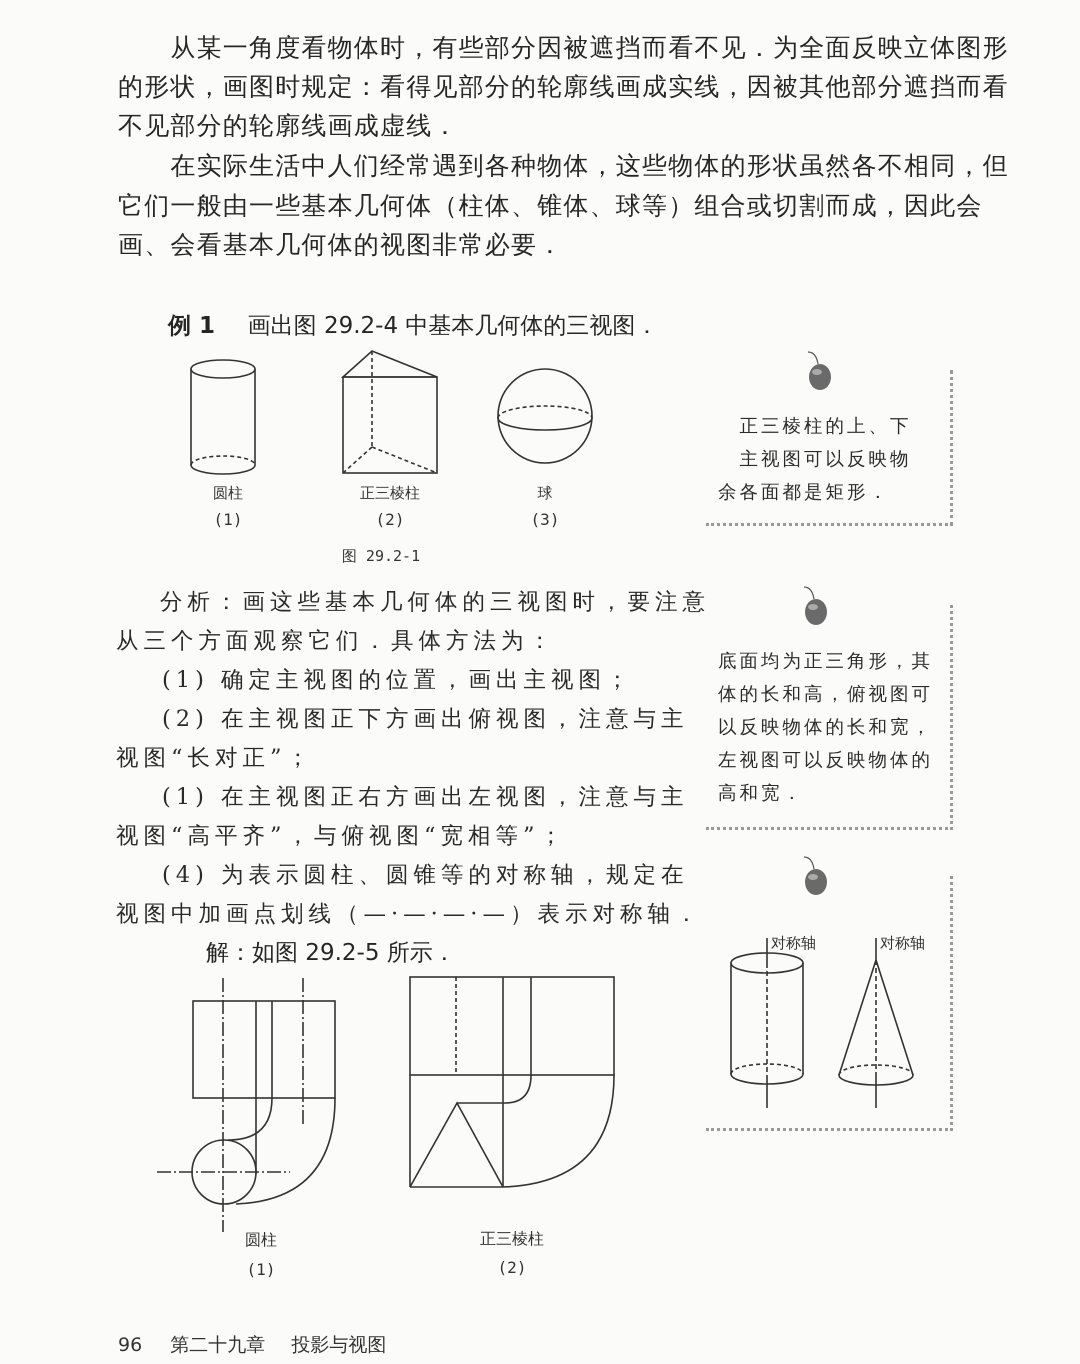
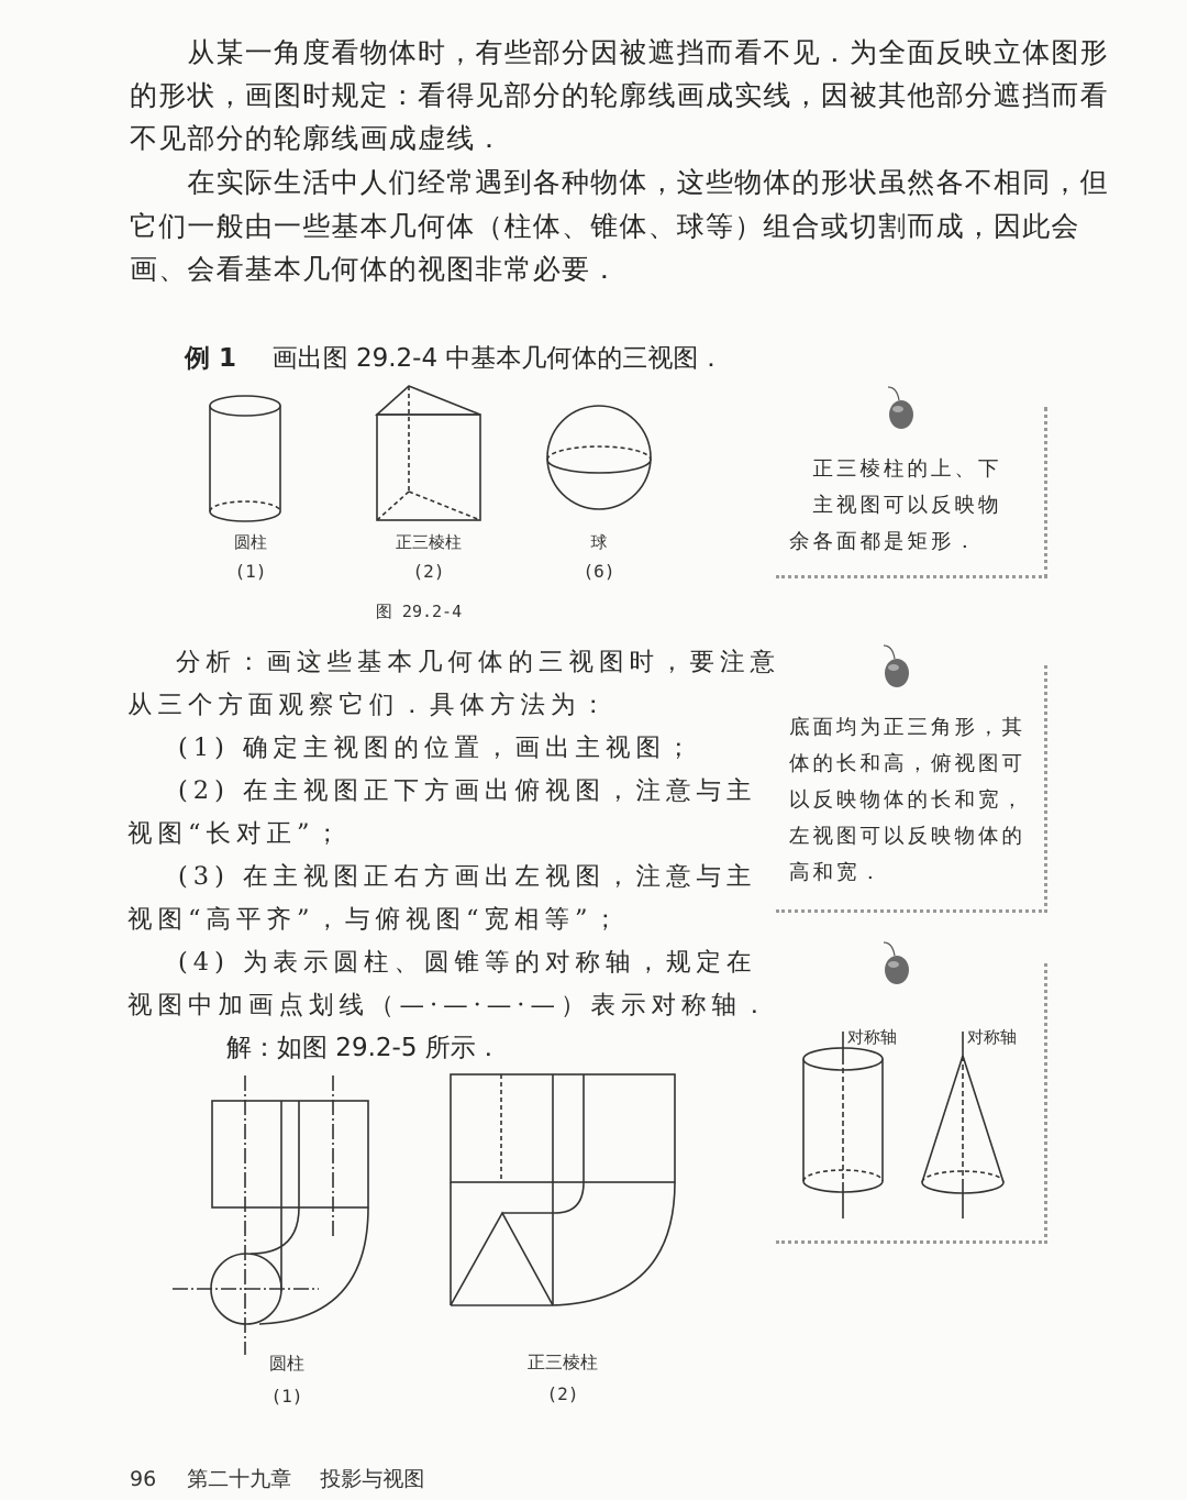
  从某一角度看物体时，有些部分因被遮挡而看不见．为全面反映立体图形
  的形状，画图时规定：看得见部分的轮廓线画成实线，因被其他部分遮挡而看
  不见部分的轮廓线画成虚线．
  在实际生活中人们经常遇到各种物体，这些物体的形状虽然各不相同，但
  它们一般由一些基本几何体（柱体、锥体、球等）组合或切割而成，因此会
  画、会看基本几何体的视图非常必要．
  例 1 画出图 29.2-4 中基本几何体的三视图．
  圆柱
  (1)
  正三棱柱
  (2)
  球
- (3)
+ (6)
- 图 29.2-1
+ 图 29.2-4
  分析：画这些基本几何体的三视图时，要注意
  从三个方面观察它们．具体方法为：
  (1) 确定主视图的位置，画出主视图；
  (2) 在主视图正下方画出俯视图，注意与主
  视图“长对正”；
- (1) 在主视图正右方画出左视图，注意与主
+ (3) 在主视图正右方画出左视图，注意与主
  视图“高平齐”，与俯视图“宽相等”；
  (4) 为表示圆柱、圆锥等的对称轴，规定在
  视图中加画点划线（—·—·—·—）表示对称轴．
  解：如图 29.2-5 所示．
  圆柱
  (1)
  正三棱柱
  (2)
  正三棱柱的上、下
  主视图可以反映物
  余各面都是矩形．
  底面均为正三角形，其
  体的长和高，俯视图可
  以反映物体的长和宽，
  左视图可以反映物体的
  高和宽．
  对称轴
  对称轴
  96 第二十九章 投影与视图
